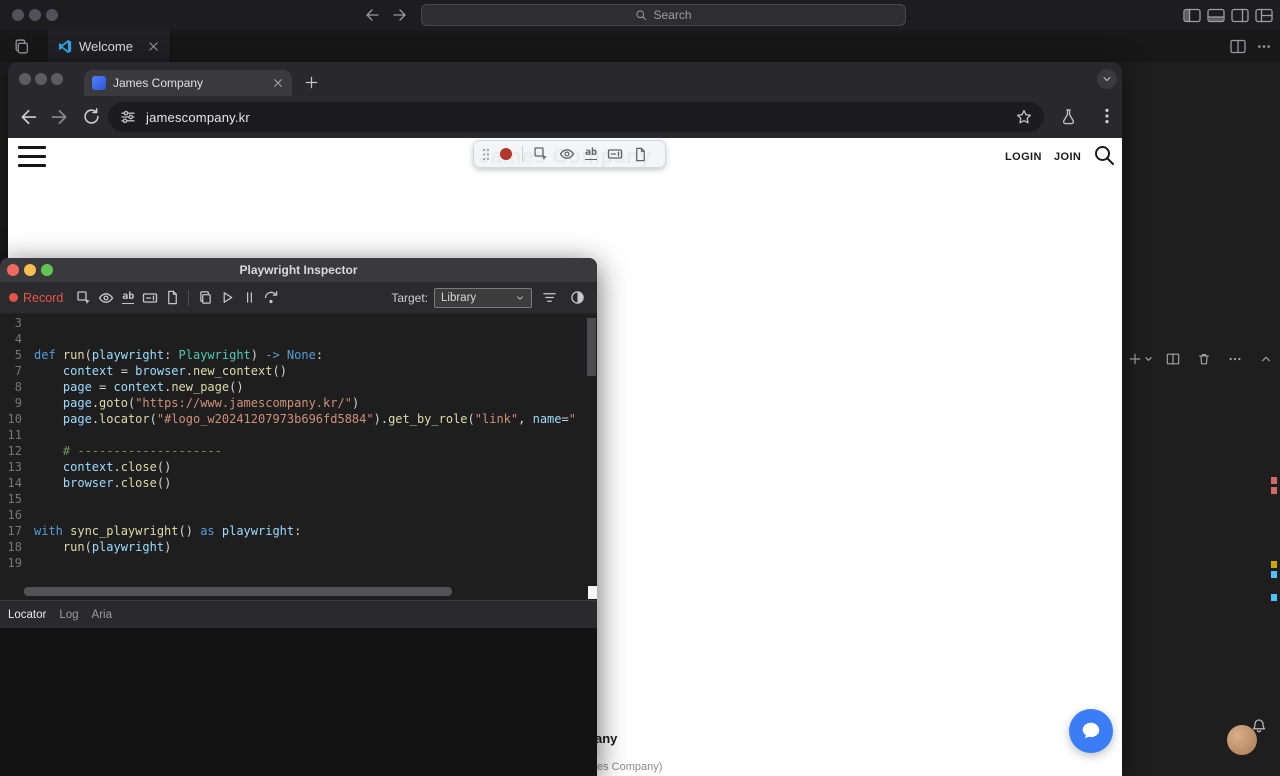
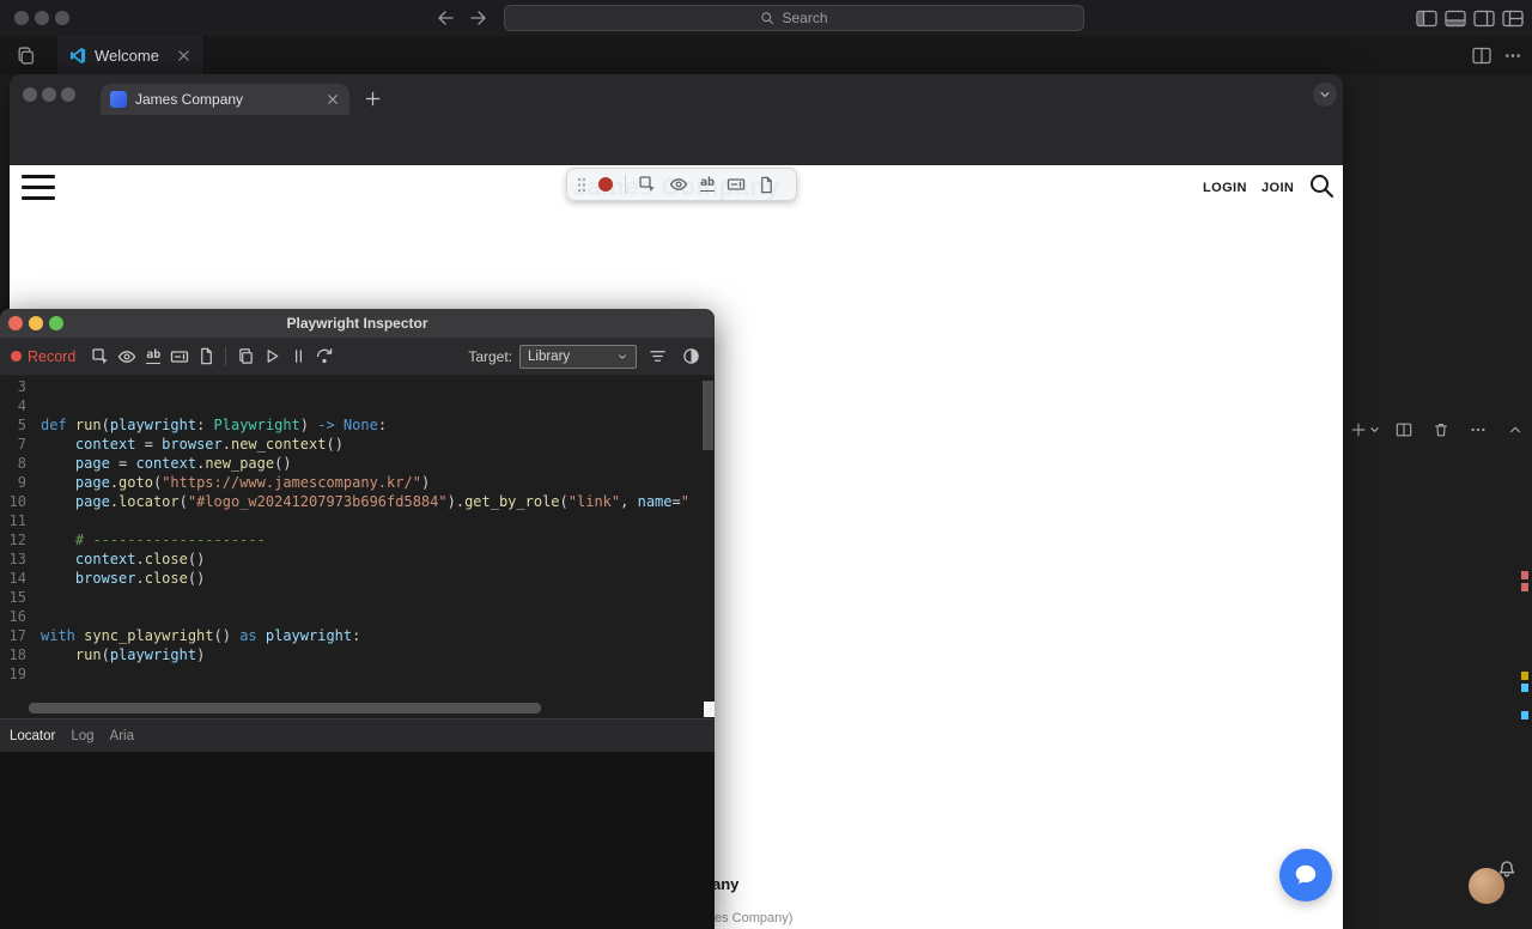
  Search
  Welcome
  James Company
- jamescompany.kr
  Jame Company
  LOGIN
  JOIN
  ab
  any
  es Company)
  Playwright Inspector
  Record
  ab
  Target:
  Library
  3
  4
  5
  def run(playwright: Playwright) -> None:
  7
  context = browser.new_context()
  8
  page = context.new_page()
  9
  page.goto("https://www.jamescompany.kr/")
  10
  page.locator("#logo_w20241207973b696fd5884").get_by_role("link", name="
  11
  12
  # --------------------
  13
  context.close()
  14
  browser.close()
  15
  16
  17
  with sync_playwright() as playwright:
  18
  run(playwright)
  19
  Locator
  Log
  Aria
